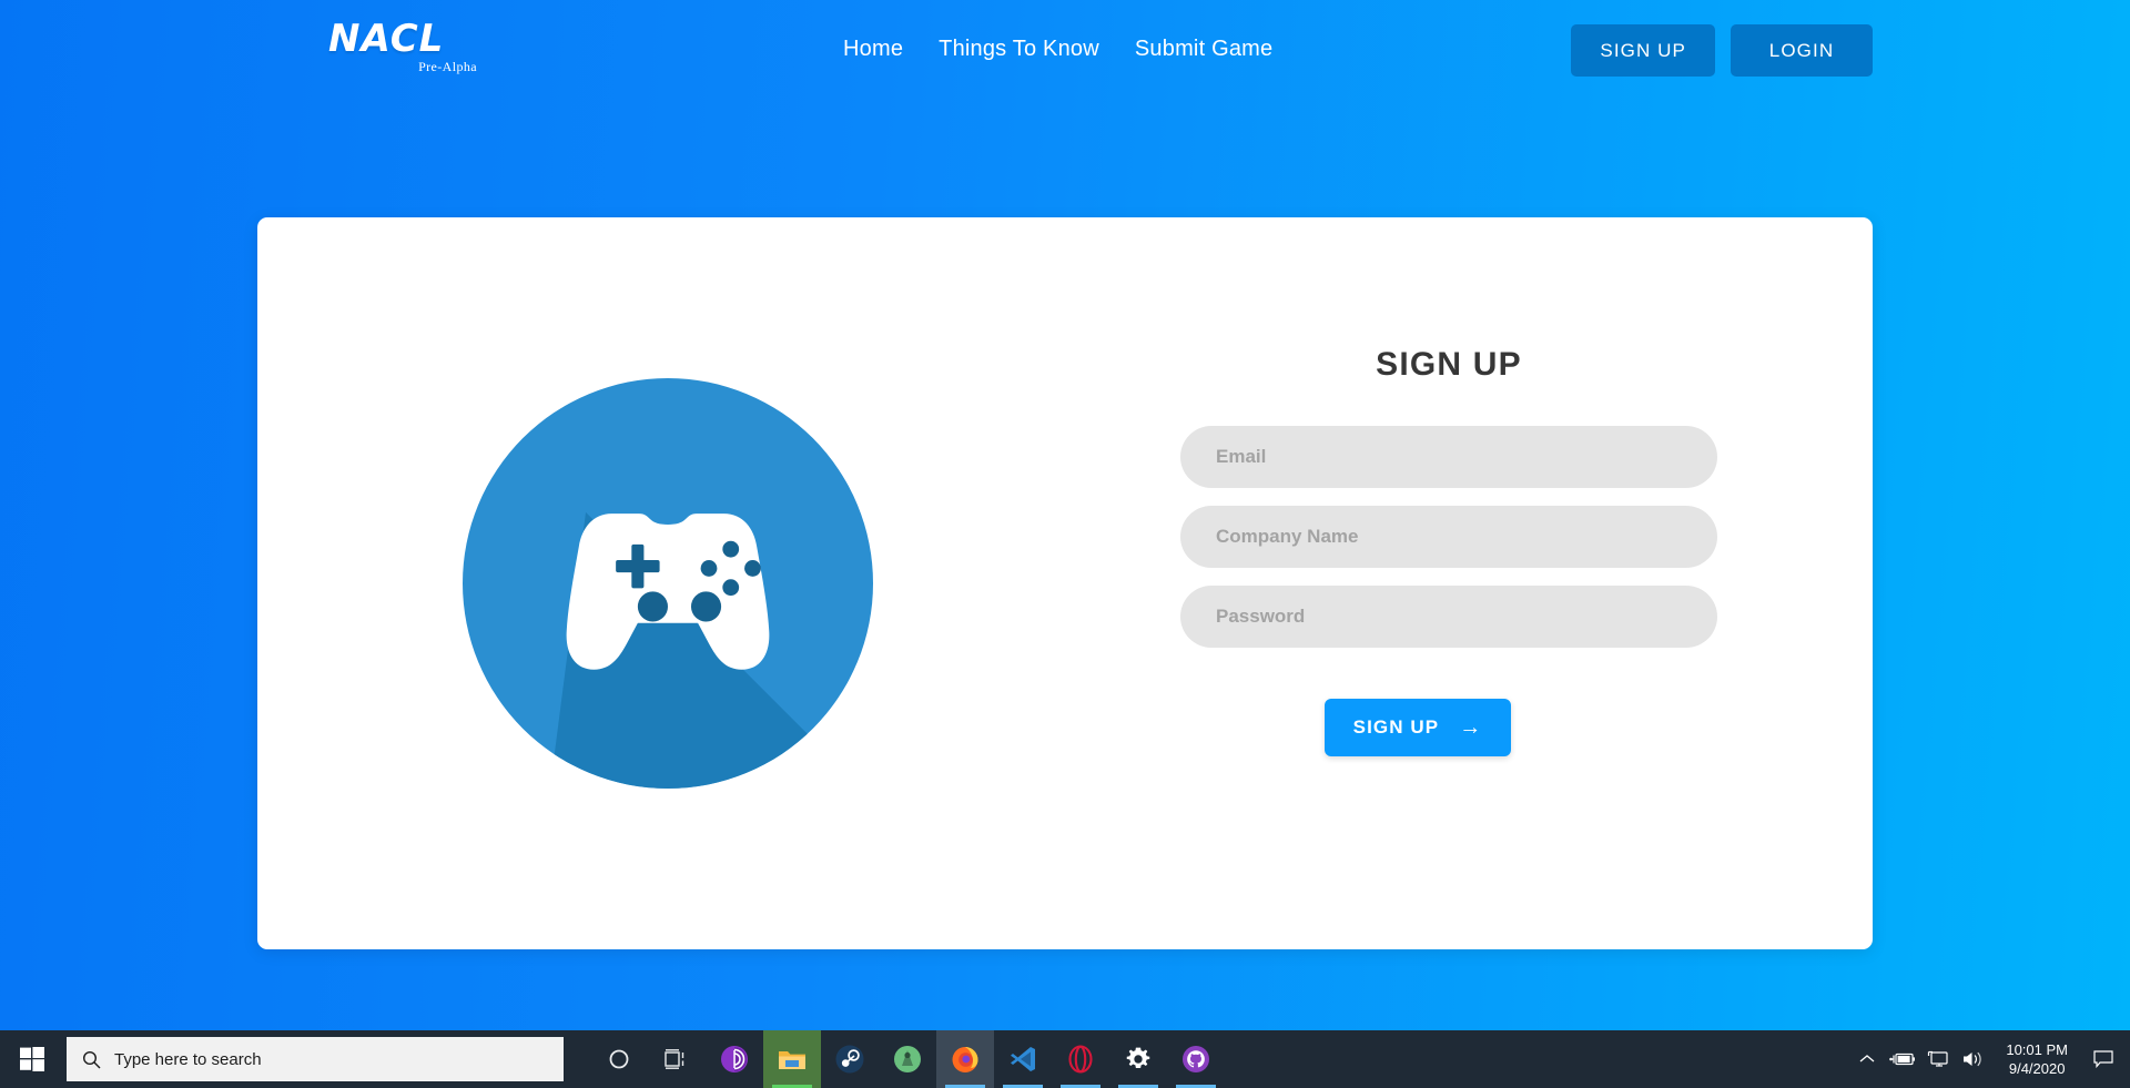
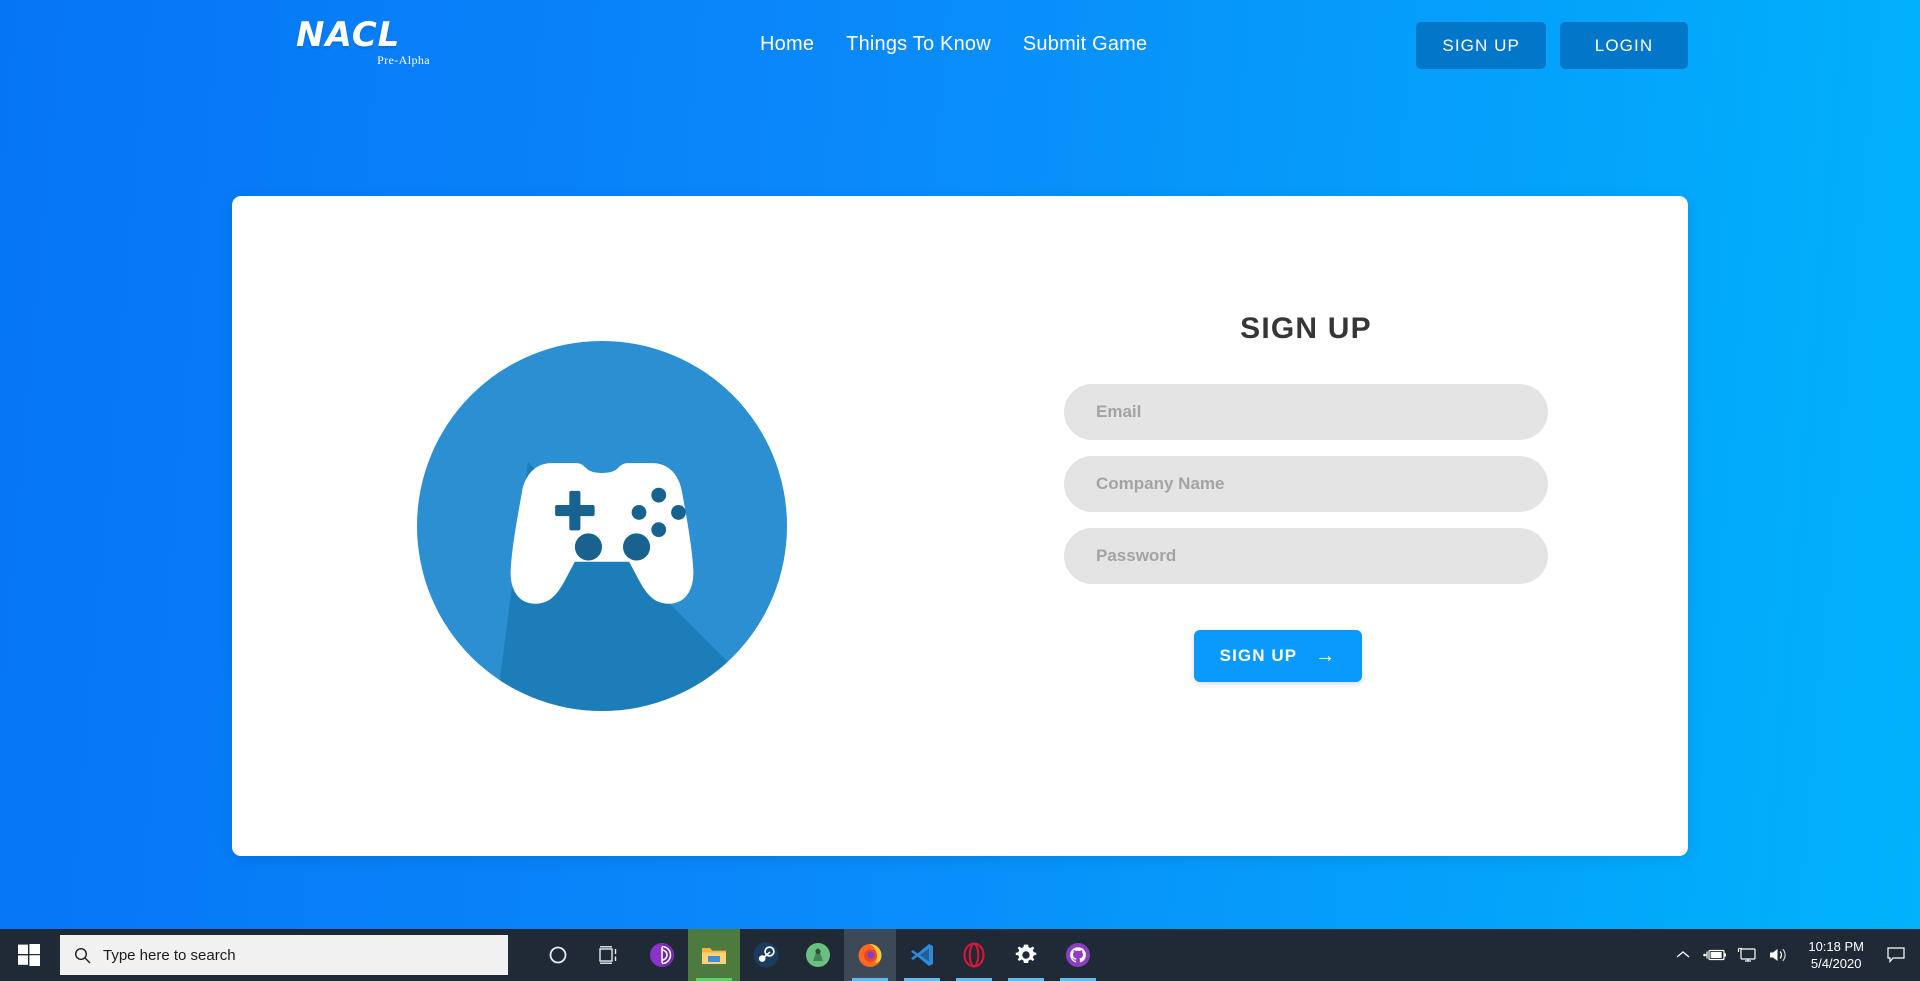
  NACL
  Pre-Alpha
  Home
  Things To Know
  Submit Game
  SIGN UP
  LOGIN
  SIGN UP
  Email
  Company Name
  Password
  SIGN UP
  →
  Type here to search
- 10:01 PM
+ 10:18 PM
- 9/4/2020
+ 5/4/2020
